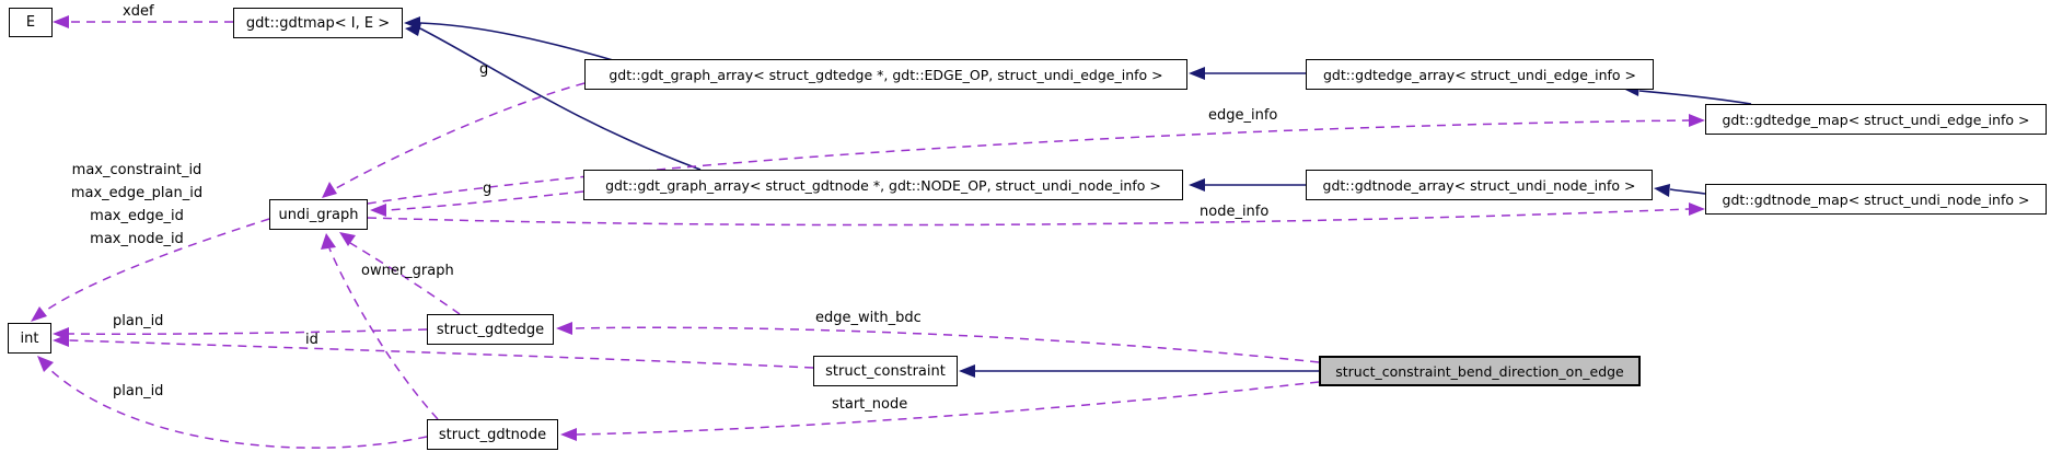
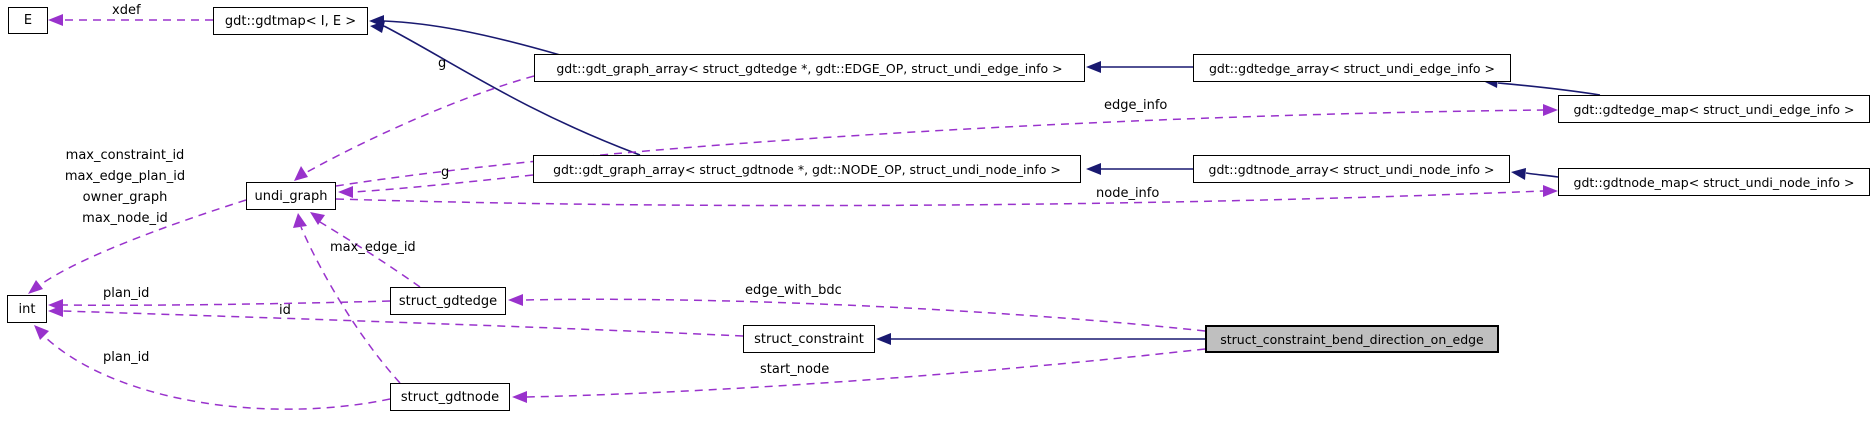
  E
  gdt::gdtmap< I, E >
  gdt::gdt_graph_array< struct_gdtedge *, gdt::EDGE_OP, struct_undi_edge_info >
  gdt::gdtedge_array< struct_undi_edge_info >
  gdt::gdtedge_map< struct_undi_edge_info >
  gdt::gdt_graph_array< struct_gdtnode *, gdt::NODE_OP, struct_undi_node_info >
  gdt::gdtnode_array< struct_undi_node_info >
  gdt::gdtnode_map< struct_undi_node_info >
  undi_graph
  int
  struct_gdtedge
  struct_constraint
  struct_constraint_bend_direction_on_edge
  struct_gdtnode
  xdef
  g
  g
  edge_info
  node_info
  max_constraint_id
  max_edge_plan_id
- max_edge_id
+ owner_graph
  max_node_id
- owner_graph
+ max_edge_id
  plan_id
  id
  plan_id
  edge_with_bdc
  start_node
